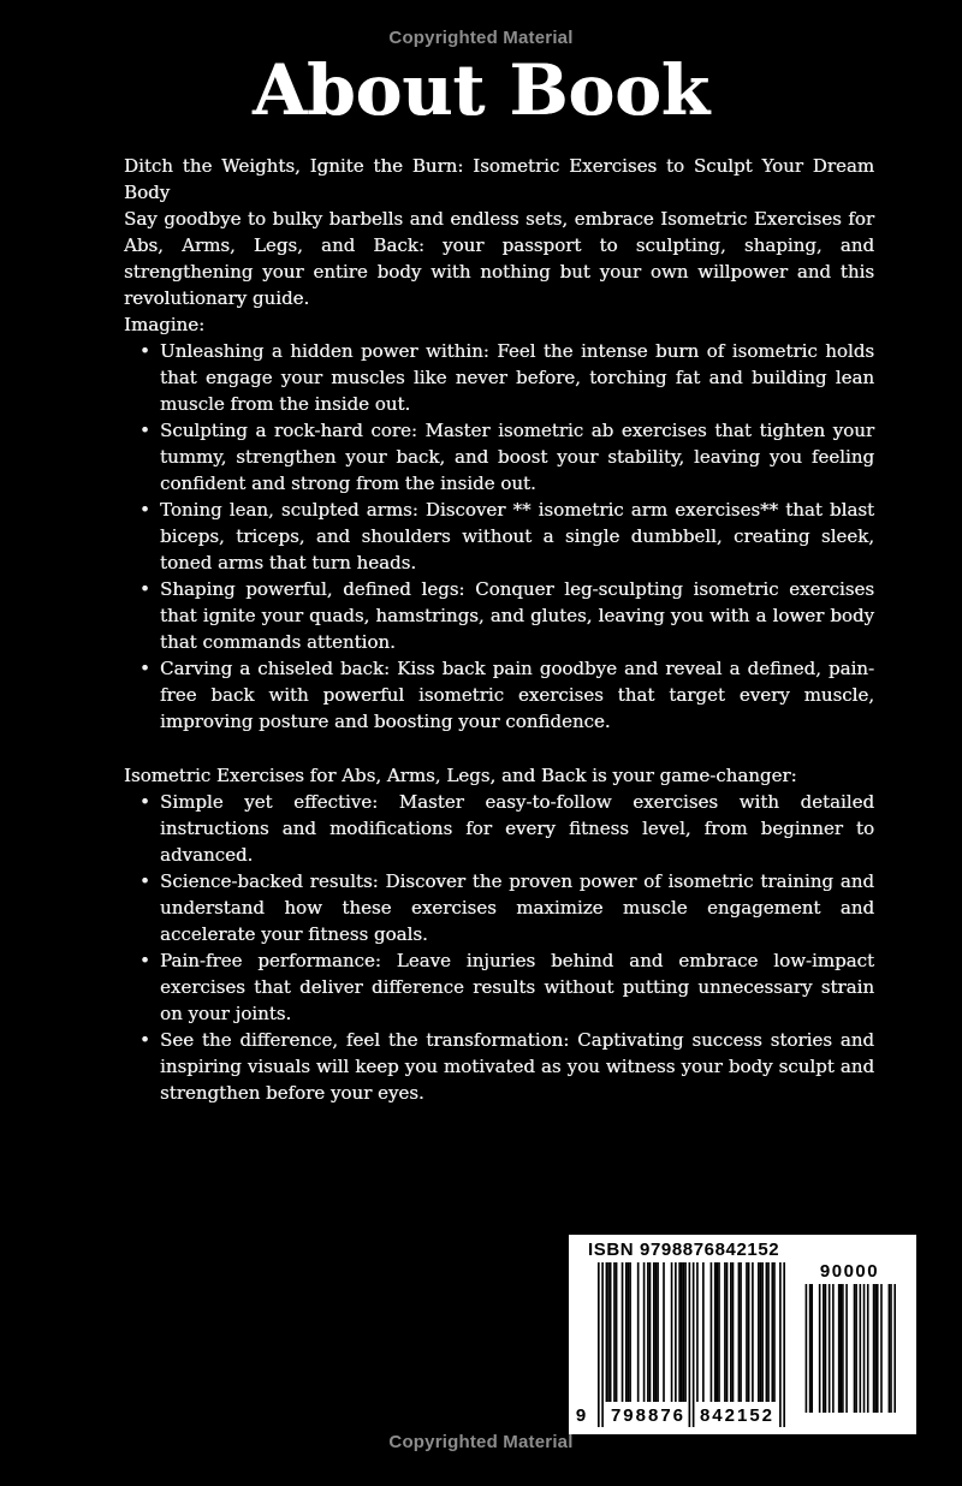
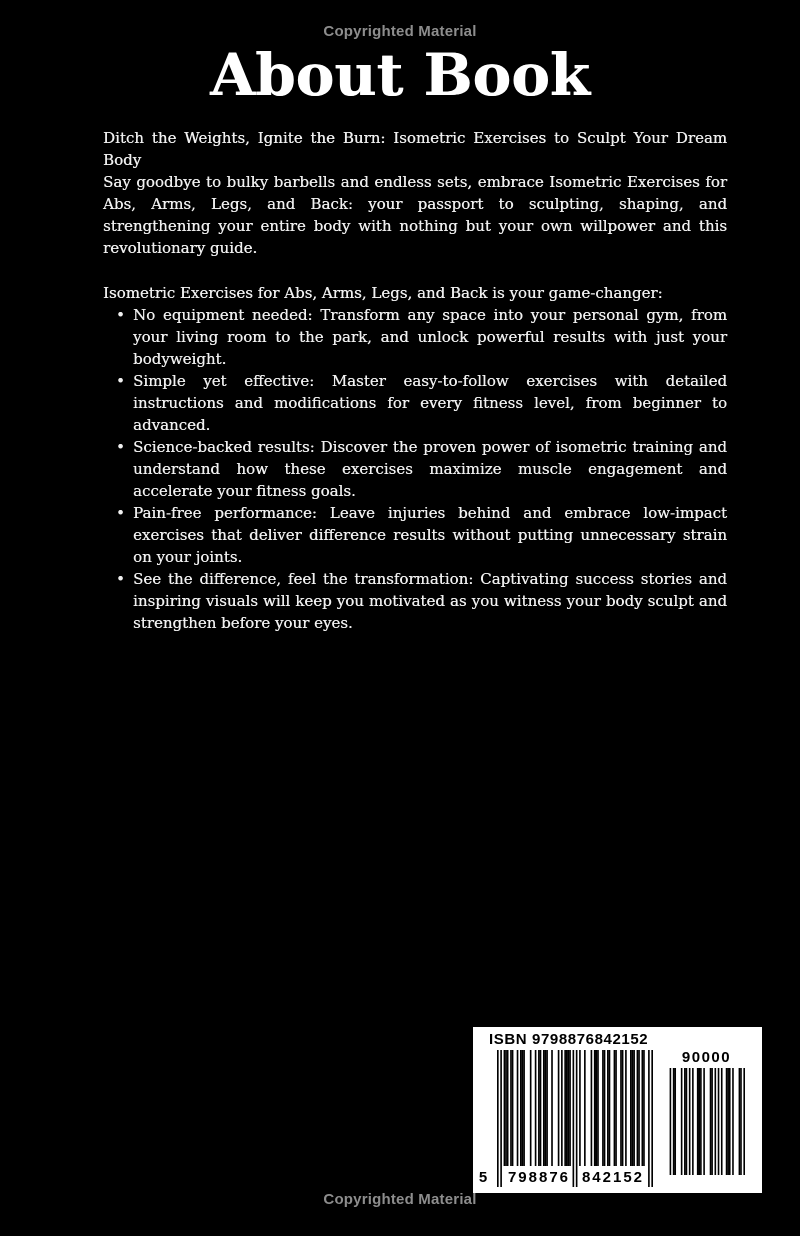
  Copyrighted Material
  About Book
  Ditch the Weights, Ignite the Burn: Isometric Exercises to Sculpt Your Dream Body
  Say goodbye to bulky barbells and endless sets, embrace Isometric Exercises for Abs, Arms, Legs, and Back: your passport to sculpting, shaping, and strengthening your entire body with nothing but your own willpower and this revolutionary guide.
- Imagine:
- Unleashing a hidden power within: Feel the intense burn of isometric holds that engage your muscles like never before, torching fat and building lean muscle from the inside out.
- Sculpting a rock-hard core: Master isometric ab exercises that tighten your tummy, strengthen your back, and boost your stability, leaving you feeling confident and strong from the inside out.
- Toning lean, sculpted arms: Discover ** isometric arm exercises** that blast biceps, triceps, and shoulders without a single dumbbell, creating sleek, toned arms that turn heads.
- Shaping powerful, defined legs: Conquer leg-sculpting isometric exercises that ignite your quads, hamstrings, and glutes, leaving you with a lower body that commands attention.
- Carving a chiseled back: Kiss back pain goodbye and reveal a defined, pain-free back with powerful isometric exercises that target every muscle, improving posture and boosting your confidence.
  Isometric Exercises for Abs, Arms, Legs, and Back is your game-changer:
+ No equipment needed: Transform any space into your personal gym, from your living room to the park, and unlock powerful results with just your bodyweight.
  Simple yet effective: Master easy-to-follow exercises with detailed instructions and modifications for every fitness level, from beginner to advanced.
  Science-backed results: Discover the proven power of isometric training and understand how these exercises maximize muscle engagement and accelerate your fitness goals.
  Pain-free performance: Leave injuries behind and embrace low-impact exercises that deliver difference results without putting unnecessary strain on your joints.
  See the difference, feel the transformation: Captivating success stories and inspiring visuals will keep you motivated as you witness your body sculpt and strengthen before your eyes.
  ISBN 9798876842152
- 9
+ 5
  798876
  842152
  90000
  Copyrighted Material
